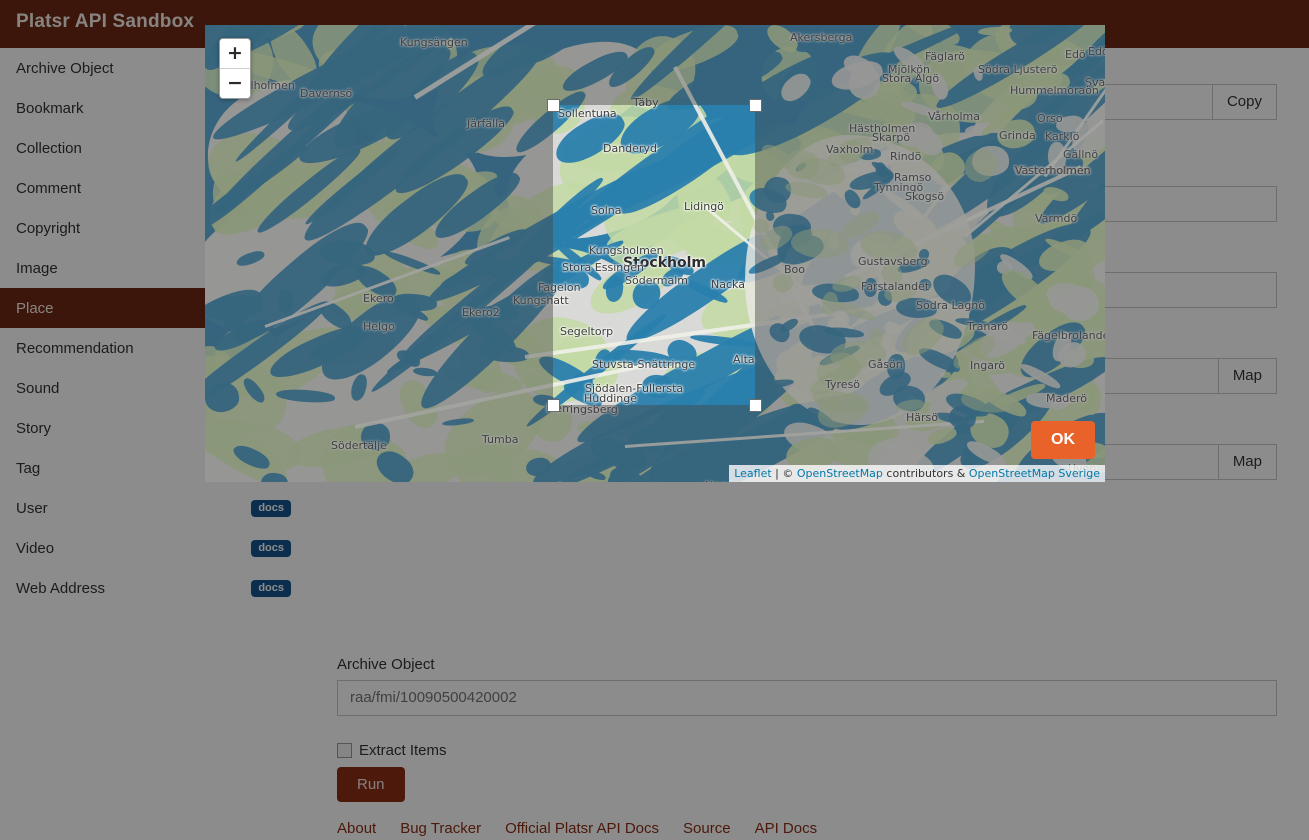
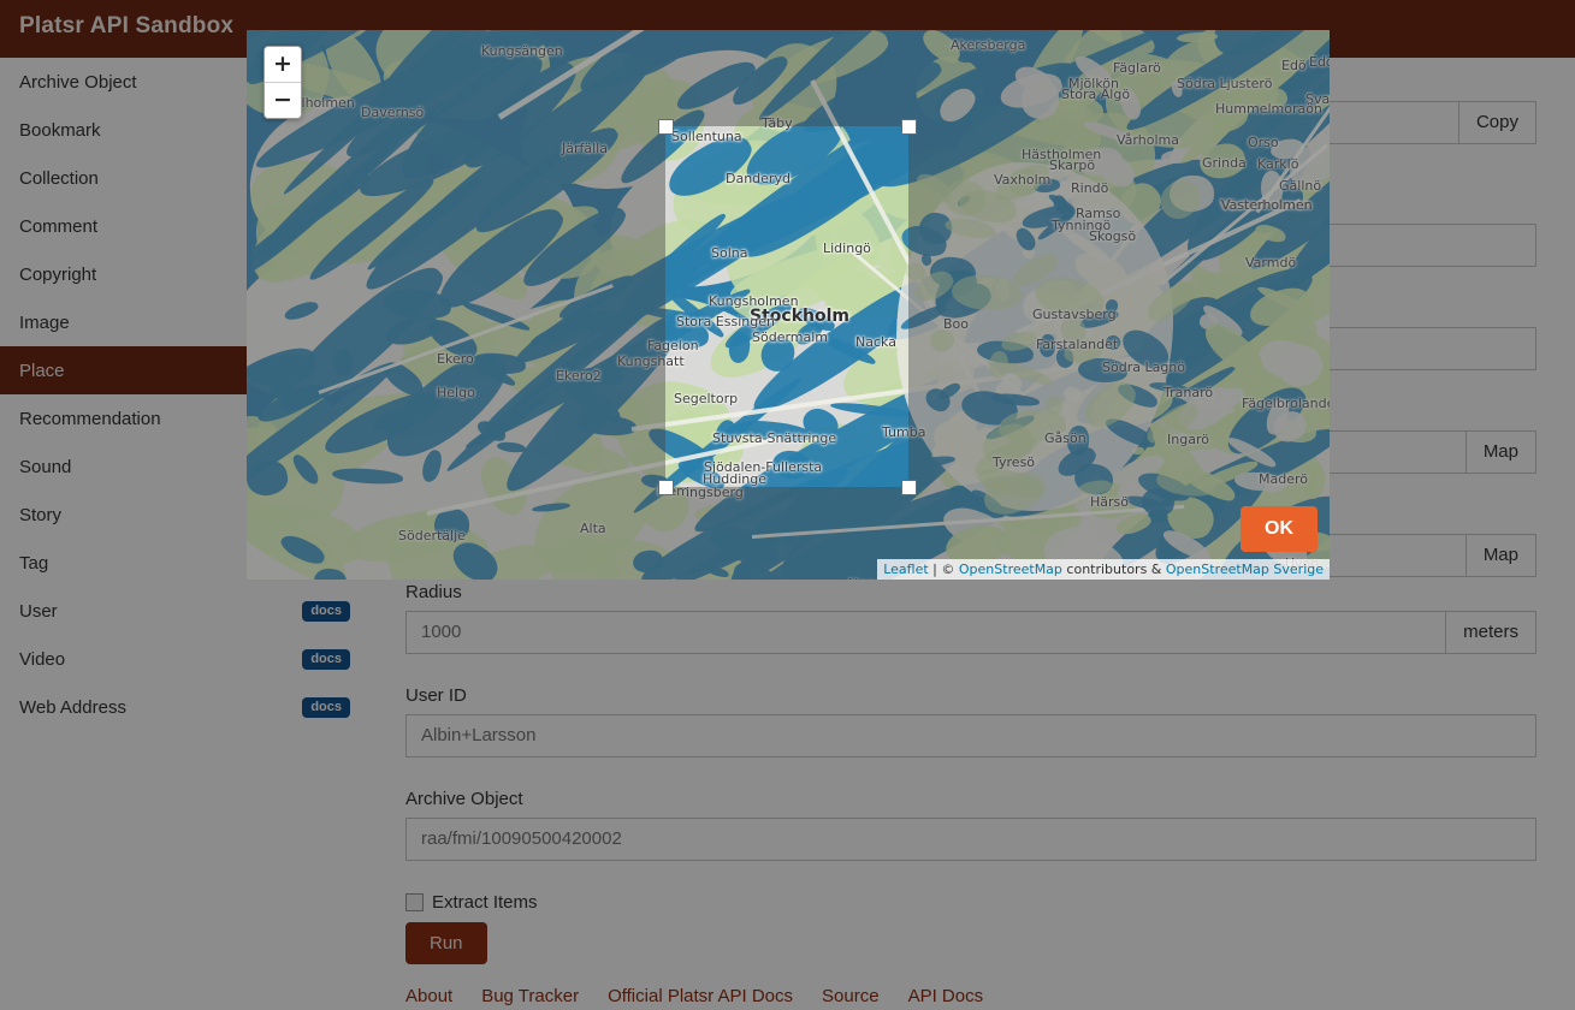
  Platsr API Sandbox
  Archive Object
  Bookmark
  Collection
  Comment
  Copyright
  Image
  Place
  Recommendation
  Sound
  Story
  Tag
  User
  docs
  Video
  docs
  Web Address
  docs
  Copy
  Map
  Map
+ Radius
+ 1000
+ meters
+ User ID
+ Albin+Larsson
  Archive Object
  raa/fmi/10090500420002
  Extract Items
  Run
  About
  Bug Tracker
  Official Platsr API Docs
  Source
  API Docs
  Kungsängen
  Akersberga
  Fäglarö
  Edö
  Mjölkön
  Södra Ljusterö
  lholmen
  Stora Älgö
  Hummelmoraön
  Davernsö
  Järfälla
  Vårholma
  Sollentuna
  Täby
  Hästholmen
  Orso
  Grinda
  Karklö
  Vaxholm
  Skarpö
  Rindö
  Gällnö
  Danderyd
  Ramso
  Tynningö
  Västerholmen
  Vasterholmen
  Skogsö
  Lidingö
  Solna
  Varmdö
  Kungsholmen
  Stockholm
  Stora Essingen
  Södermalm
  Boo
  Gustavsberg
  Nacka
  Farstalandet
  Södra Lagnö
  Tranarö
  Fägelbroland
  Fagelon
  Ekero
  Ekero2
  Kungshatt
  Helgo
  Segeltorp
- Alta
+ Tumba
  Gåsön
  Ingarö
  Stuvsta-Snättringe
  Tyresö
  Maderö
  Sjödalen-Fullersta
  Huddinge
  ingsberg
  Härsö
  Södertälje
- Tumba
+ Alta
  Uvon
  +
  −
  OK
  Leaflet | © OpenStreetMap contributors & OpenStreetMap Sverige
